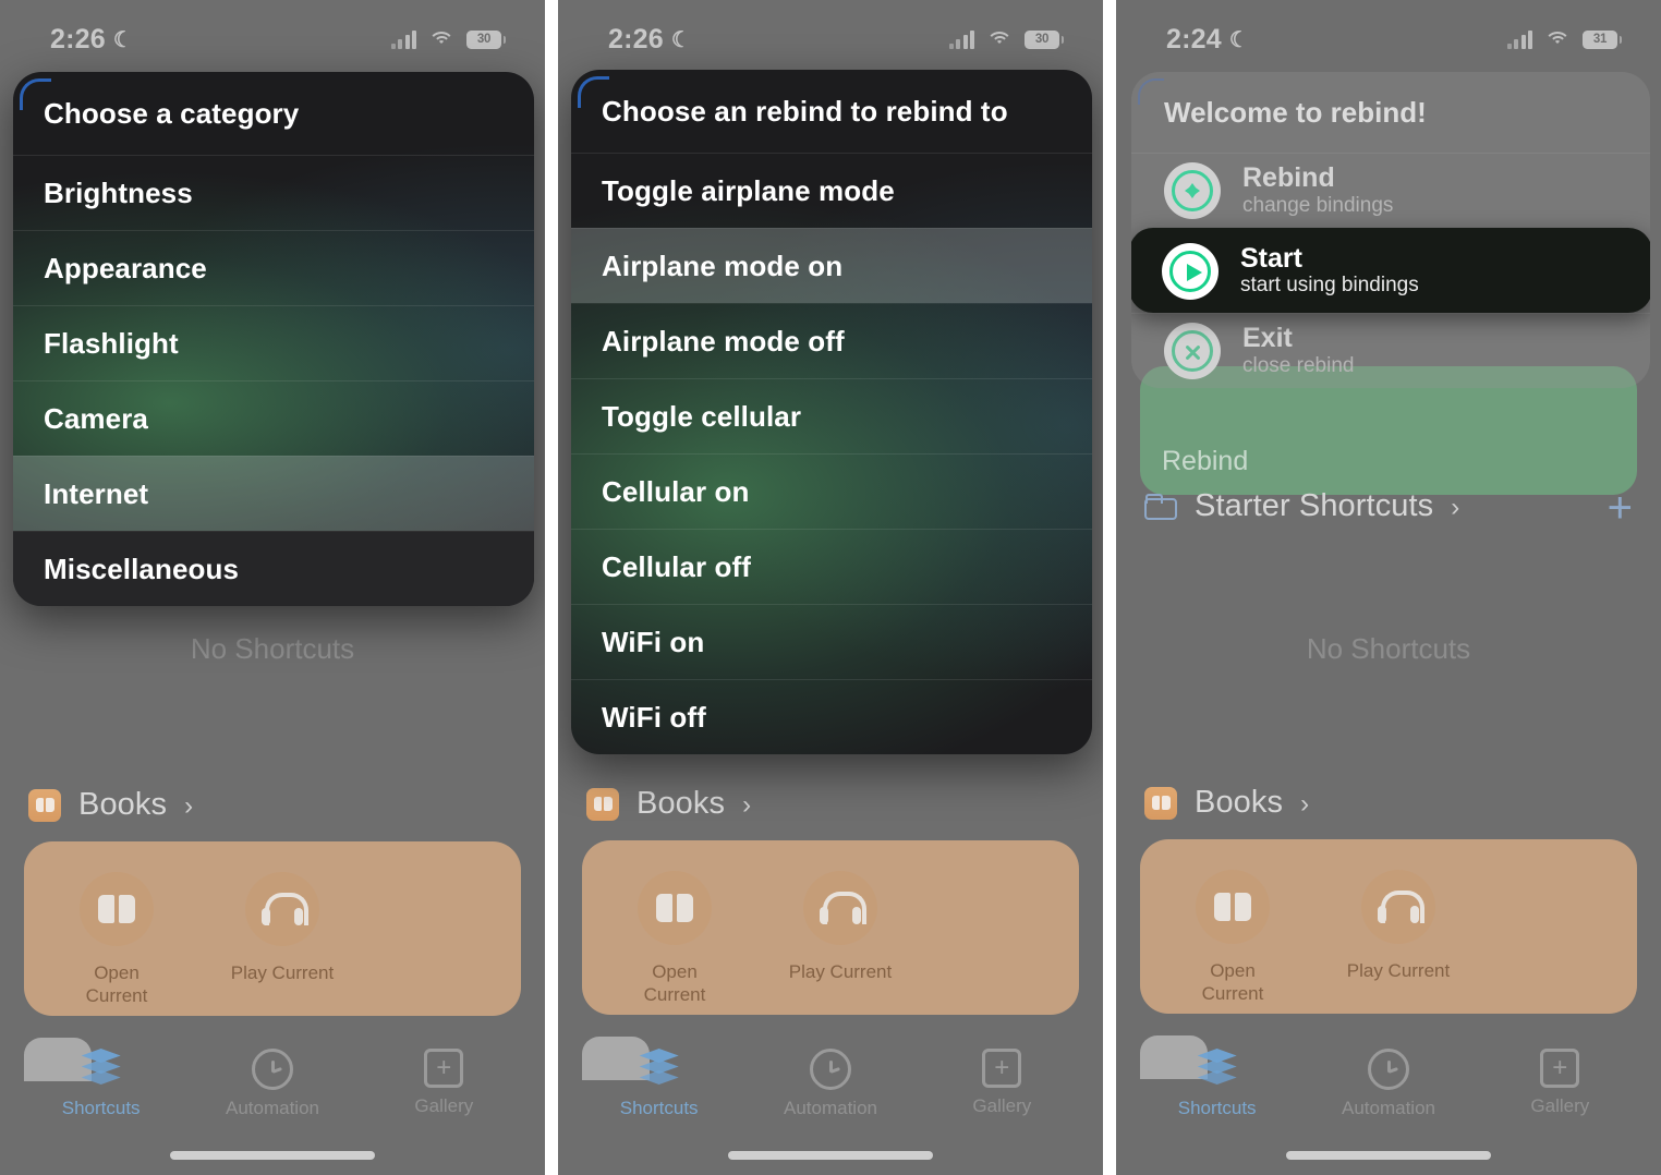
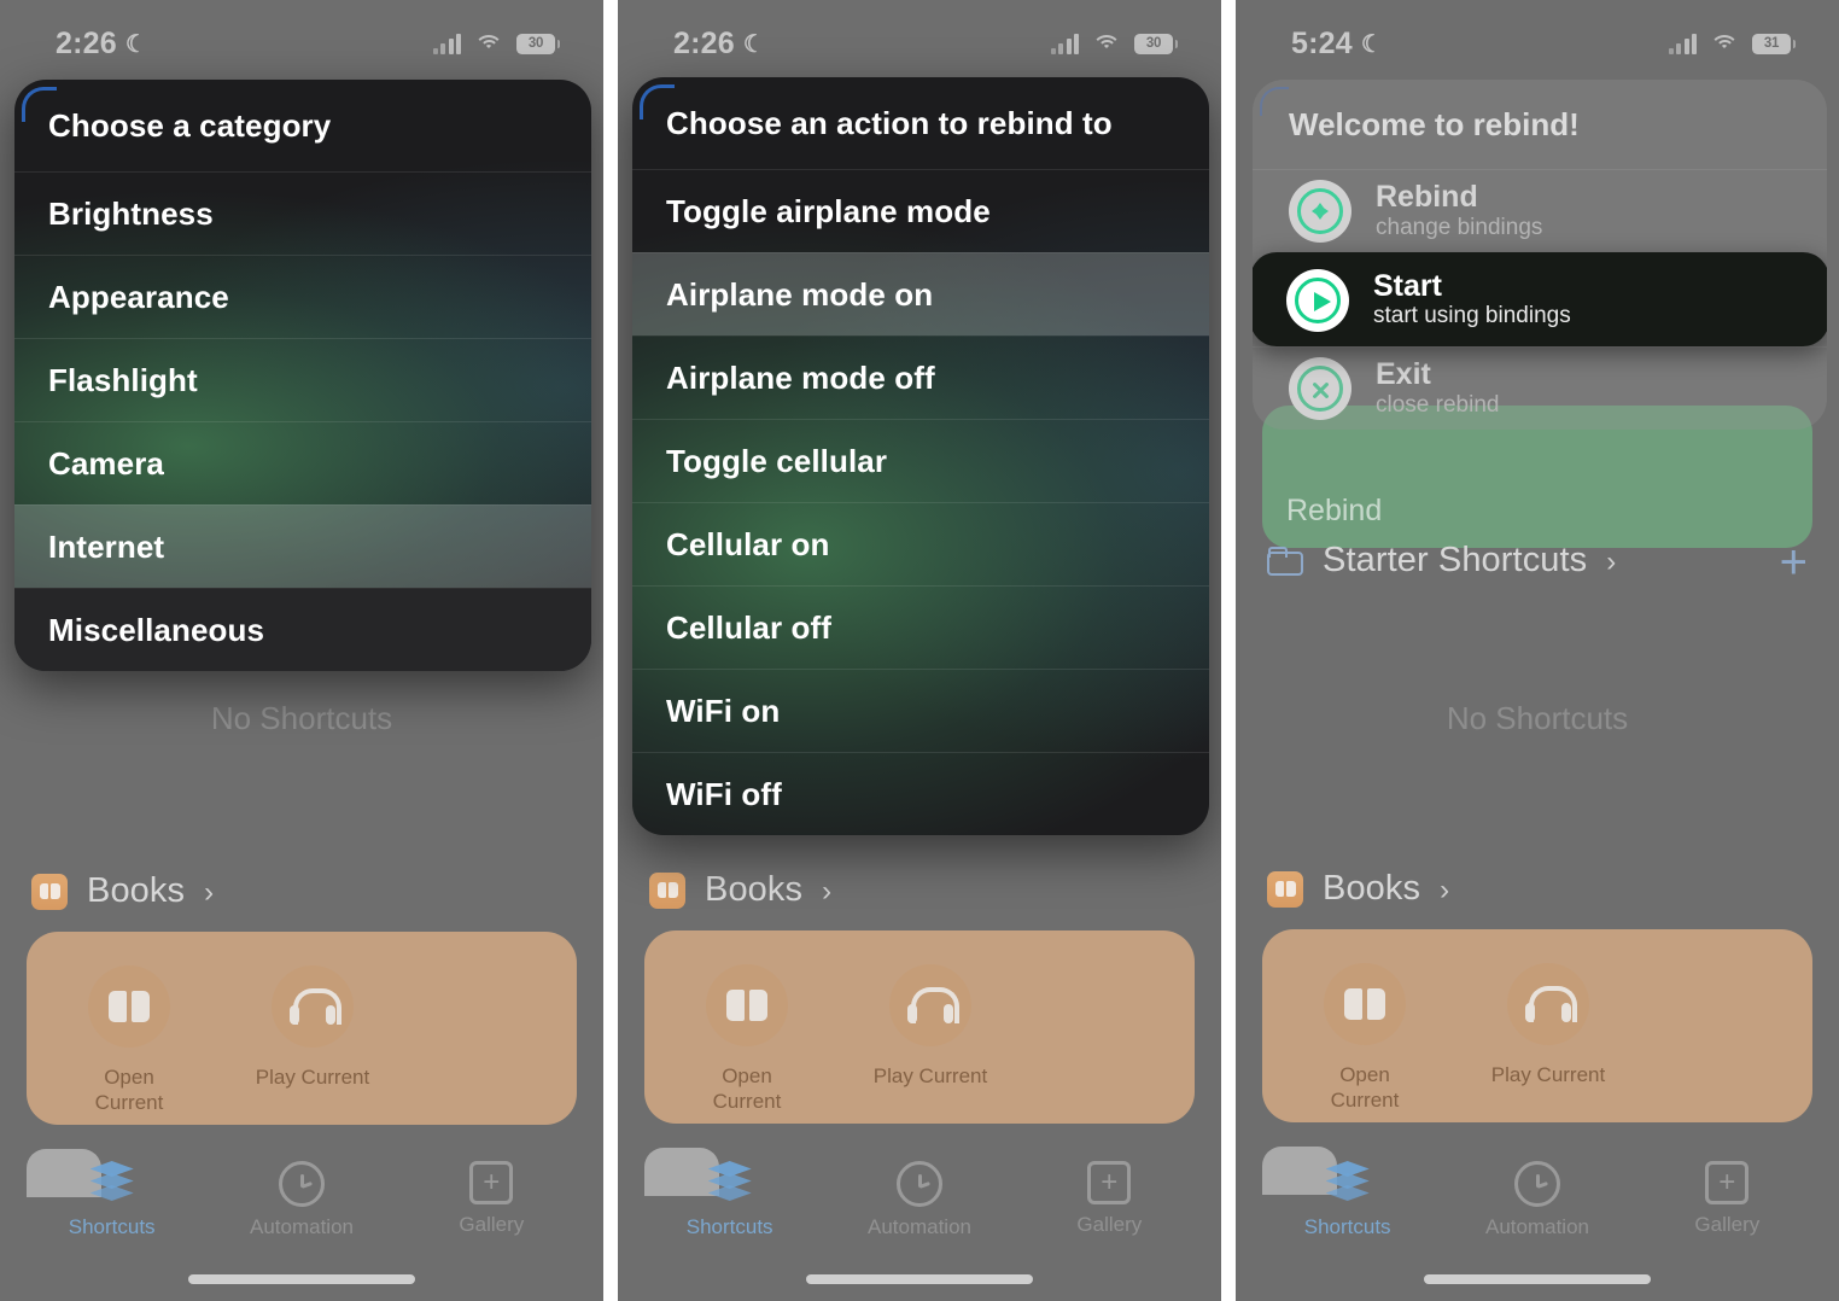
  No Shortcuts
  Books
  ›
  Open
  Current
  Play Current
  Shortcuts
  Automation
  Gallery
  2:26
  ☾
  30
  Choose a category
  Brightness
  Appearance
  Flashlight
  Camera
  Internet
  Miscellaneous
  Books
  ›
  Open
  Current
  Play Current
  Shortcuts
  Automation
  Gallery
  2:26
  ☾
  30
- Choose an rebind to rebind to
+ Choose an action to rebind to
  Toggle airplane mode
  Airplane mode on
  Airplane mode off
  Toggle cellular
  Cellular on
  Cellular off
  WiFi on
  WiFi off
  Rebind
  Starter Shortcuts
  ›
  +
  No Shortcuts
  Books
  ›
  Open
  Current
  Play Current
  Shortcuts
  Automation
  Gallery
- 2:24
+ 5:24
  ☾
  31
  Welcome to rebind!
  Rebind
  change bindings
  Start
  start using bindings
  Exit
  close rebind
